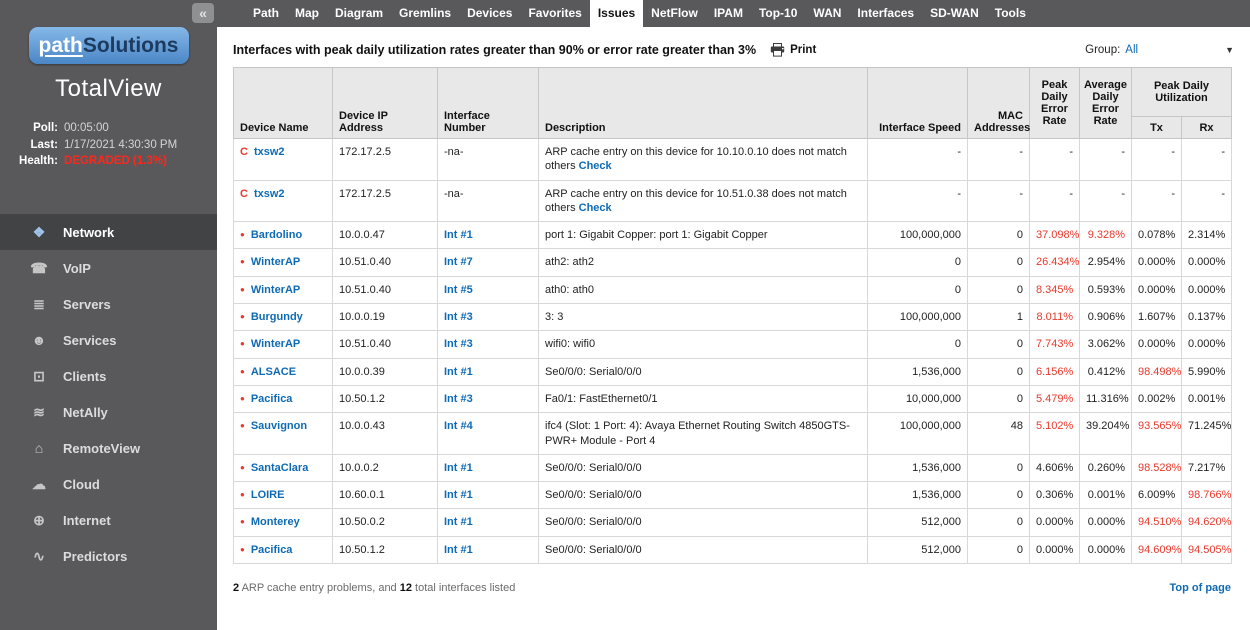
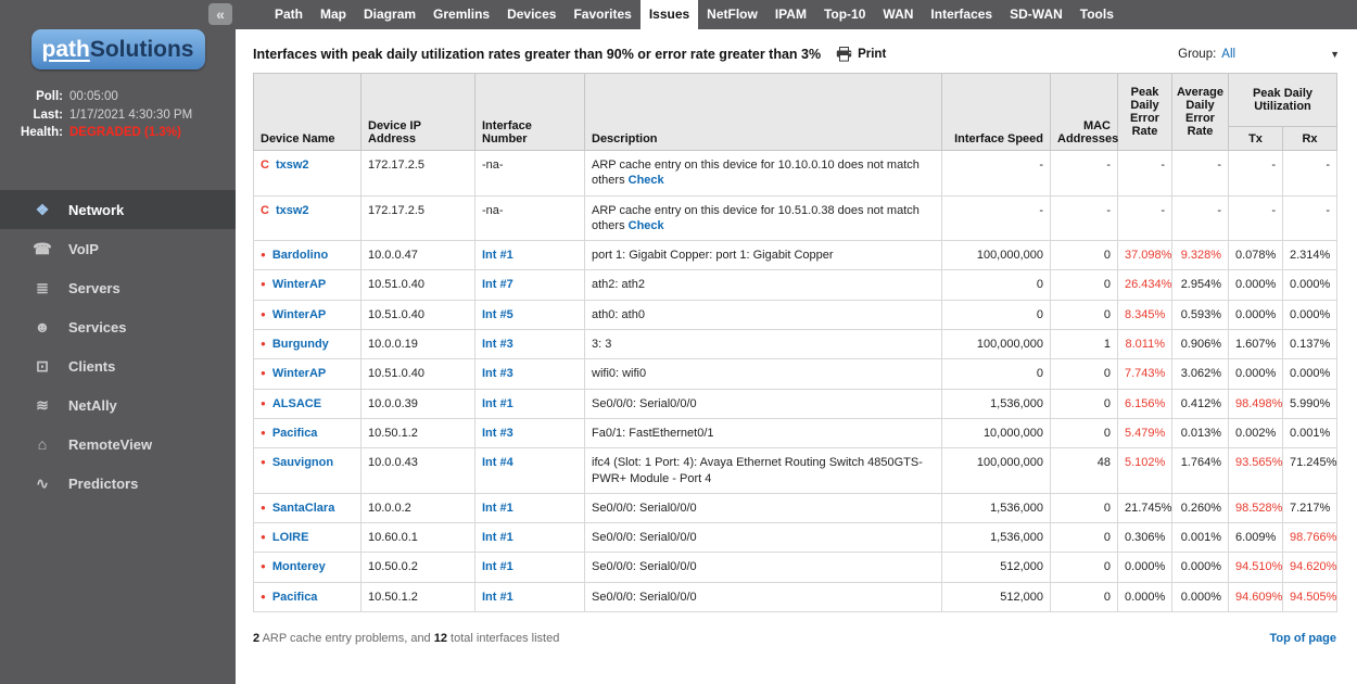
  «
  path
  Solutions
- TotalView
  Poll:
  00:05:00
  Last:
  1/17/2021 4:30:30 PM
  Health:
  DEGRADED (1.3%)
  ❖
  Network
  ☎
  VoIP
  ≣
  Servers
  ☻
  Services
  ⊡
  Clients
  ≋
  NetAlly
  ⌂
  RemoteView
- ☁
- Cloud
- ⊕
- Internet
  ∿
  Predictors
  Path
  Map
  Diagram
  Gremlins
  Devices
  Favorites
  Issues
  NetFlow
  IPAM
  Top-10
  WAN
  Interfaces
  SD-WAN
  Tools
  Interfaces with peak daily utilization rates greater than 90% or error rate greater than 3%
  Print
  Group:
  All
  ▼
  Device Name	Device IP Address	Interface Number	Description	Interface Speed	MAC Addresses	Peak Daily Error Rate	Average Daily Error Rate	Peak Daily Utilization
  Tx	Rx
  C txsw2	172.17.2.5	-na-	ARP cache entry on this device for 10.10.0.10 does not match others Check	-	-	-	-	-	-
  C txsw2	172.17.2.5	-na-	ARP cache entry on this device for 10.51.0.38 does not match others Check	-	-	-	-	-	-
  ● Bardolino	10.0.0.47	Int #1	port 1: Gigabit Copper: port 1: Gigabit Copper	100,000,000	0	37.098%	9.328%	0.078%	2.314%
  ● WinterAP	10.51.0.40	Int #7	ath2: ath2	0	0	26.434%	2.954%	0.000%	0.000%
  ● WinterAP	10.51.0.40	Int #5	ath0: ath0	0	0	8.345%	0.593%	0.000%	0.000%
  ● Burgundy	10.0.0.19	Int #3	3: 3	100,000,000	1	8.011%	0.906%	1.607%	0.137%
  ● WinterAP	10.51.0.40	Int #3	wifi0: wifi0	0	0	7.743%	3.062%	0.000%	0.000%
  ● ALSACE	10.0.0.39	Int #1	Se0/0/0: Serial0/0/0	1,536,000	0	6.156%	0.412%	98.498%	5.990%
- ● Pacifica	10.50.1.2	Int #3	Fa0/1: FastEthernet0/1	10,000,000	0	5.479%	11.316%	0.002%	0.001%
+ ● Pacifica	10.50.1.2	Int #3	Fa0/1: FastEthernet0/1	10,000,000	0	5.479%	0.013%	0.002%	0.001%
- ● Sauvignon	10.0.0.43	Int #4	ifc4 (Slot: 1 Port: 4): Avaya Ethernet Routing Switch 4850GTS-PWR+ Module - Port 4	100,000,000	48	5.102%	39.204%	93.565%	71.245%
+ ● Sauvignon	10.0.0.43	Int #4	ifc4 (Slot: 1 Port: 4): Avaya Ethernet Routing Switch 4850GTS-PWR+ Module - Port 4	100,000,000	48	5.102%	1.764%	93.565%	71.245%
- ● SantaClara	10.0.0.2	Int #1	Se0/0/0: Serial0/0/0	1,536,000	0	4.606%	0.260%	98.528%	7.217%
+ ● SantaClara	10.0.0.2	Int #1	Se0/0/0: Serial0/0/0	1,536,000	0	21.745%	0.260%	98.528%	7.217%
  ● LOIRE	10.60.0.1	Int #1	Se0/0/0: Serial0/0/0	1,536,000	0	0.306%	0.001%	6.009%	98.766%
  ● Monterey	10.50.0.2	Int #1	Se0/0/0: Serial0/0/0	512,000	0	0.000%	0.000%	94.510%	94.620%
  ● Pacifica	10.50.1.2	Int #1	Se0/0/0: Serial0/0/0	512,000	0	0.000%	0.000%	94.609%	94.505%
  2 ARP cache entry problems, and 12 total interfaces listed
  Top of page
